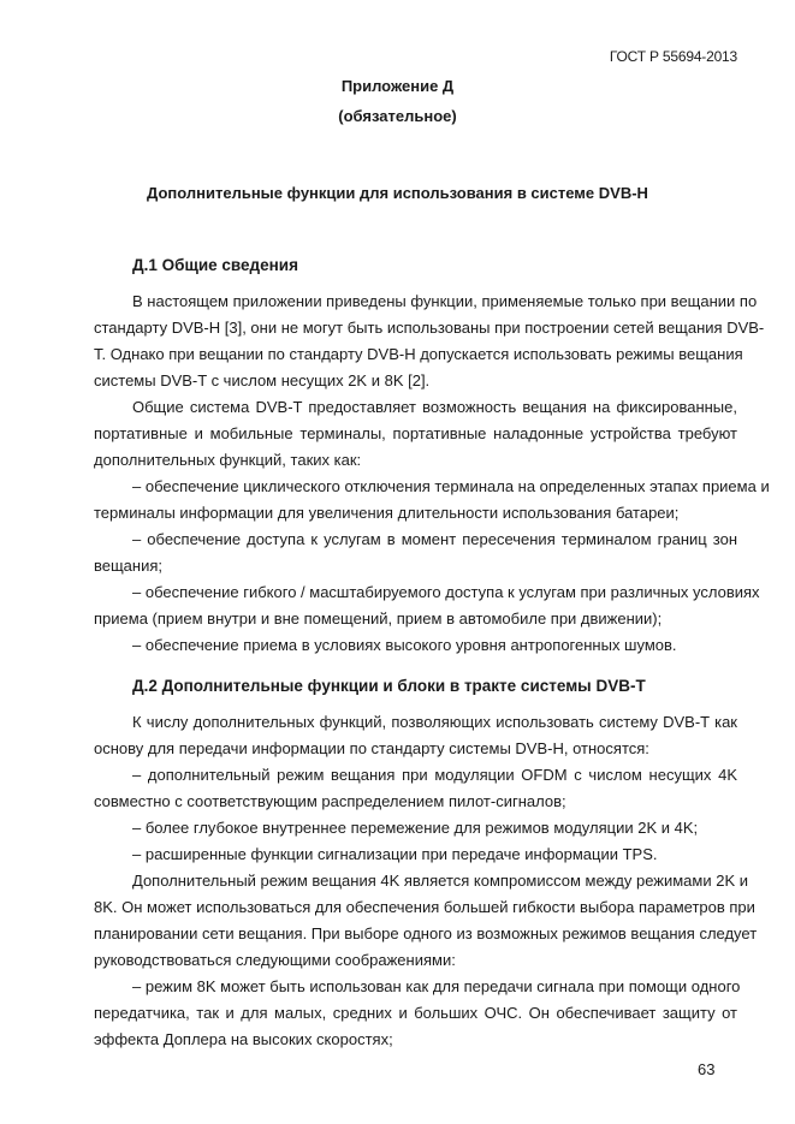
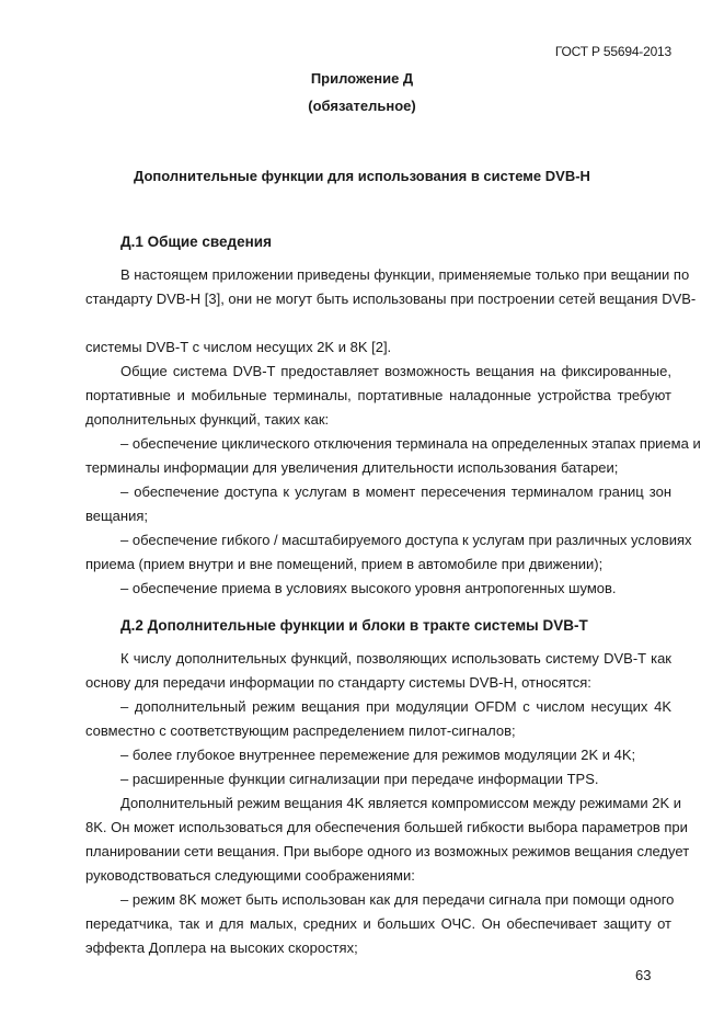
  ГОСТ Р 55694-2013
  Приложение Д
  (обязательное)
  Дополнительные функции для использования в системе DVB-H
  Д.1 Общие сведения
  В настоящем приложении приведены функции, применяемые только при вещании по
  стандарту DVB-H [3], они не могут быть использованы при построении сетей вещания DVB-
- T. Однако при вещании по стандарту DVB-H допускается использовать режимы вещания
  системы DVB-T с числом несущих 2K и 8K [2].
  Общие система DVB-T предоставляет возможность вещания на фиксированные,
  портативные и мобильные терминалы, портативные наладонные устройства требуют
  дополнительных функций, таких как:
  – обеспечение циклического отключения терминала на определенных этапах приема и
  терминалы информации для увеличения длительности использования батареи;
  – обеспечение доступа к услугам в момент пересечения терминалом границ зон
  вещания;
  – обеспечение гибкого / масштабируемого доступа к услугам при различных условиях
  приема (прием внутри и вне помещений, прием в автомобиле при движении);
  – обеспечение приема в условиях высокого уровня антропогенных шумов.
  Д.2 Дополнительные функции и блоки в тракте системы DVB-T
  К числу дополнительных функций, позволяющих использовать систему DVB-T как
  основу для передачи информации по стандарту системы DVB-H, относятся:
  – дополнительный режим вещания при модуляции OFDM с числом несущих 4K
  совместно с соответствующим распределением пилот-сигналов;
  – более глубокое внутреннее перемежение для режимов модуляции 2K и 4K;
  – расширенные функции сигнализации при передаче информации TPS.
  Дополнительный режим вещания 4K является компромиссом между режимами 2K и
  8K. Он может использоваться для обеспечения большей гибкости выбора параметров при
  планировании сети вещания. При выборе одного из возможных режимов вещания следует
  руководствоваться следующими соображениями:
  – режим 8K может быть использован как для передачи сигнала при помощи одного
  передатчика, так и для малых, средних и больших ОЧС. Он обеспечивает защиту от
  эффекта Доплера на высоких скоростях;
  63
